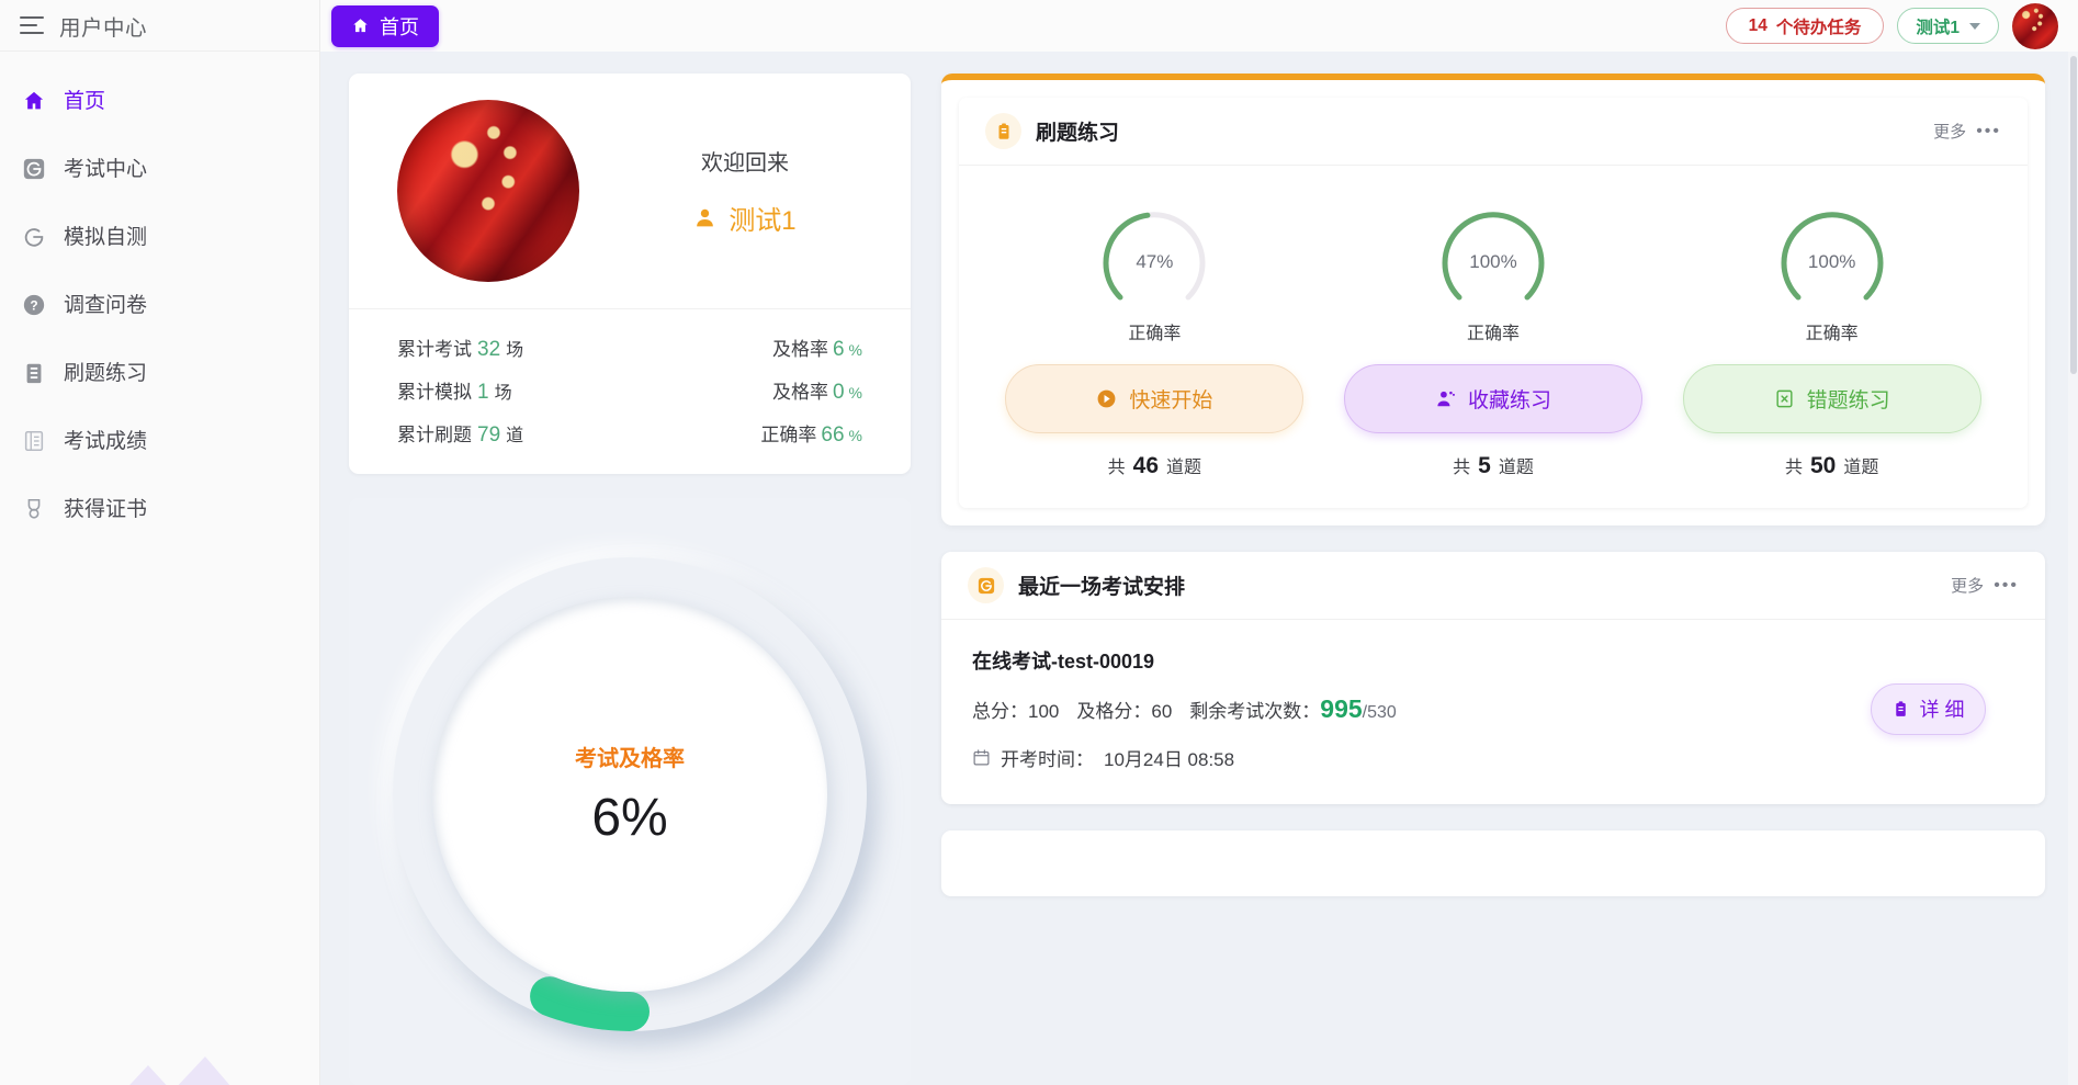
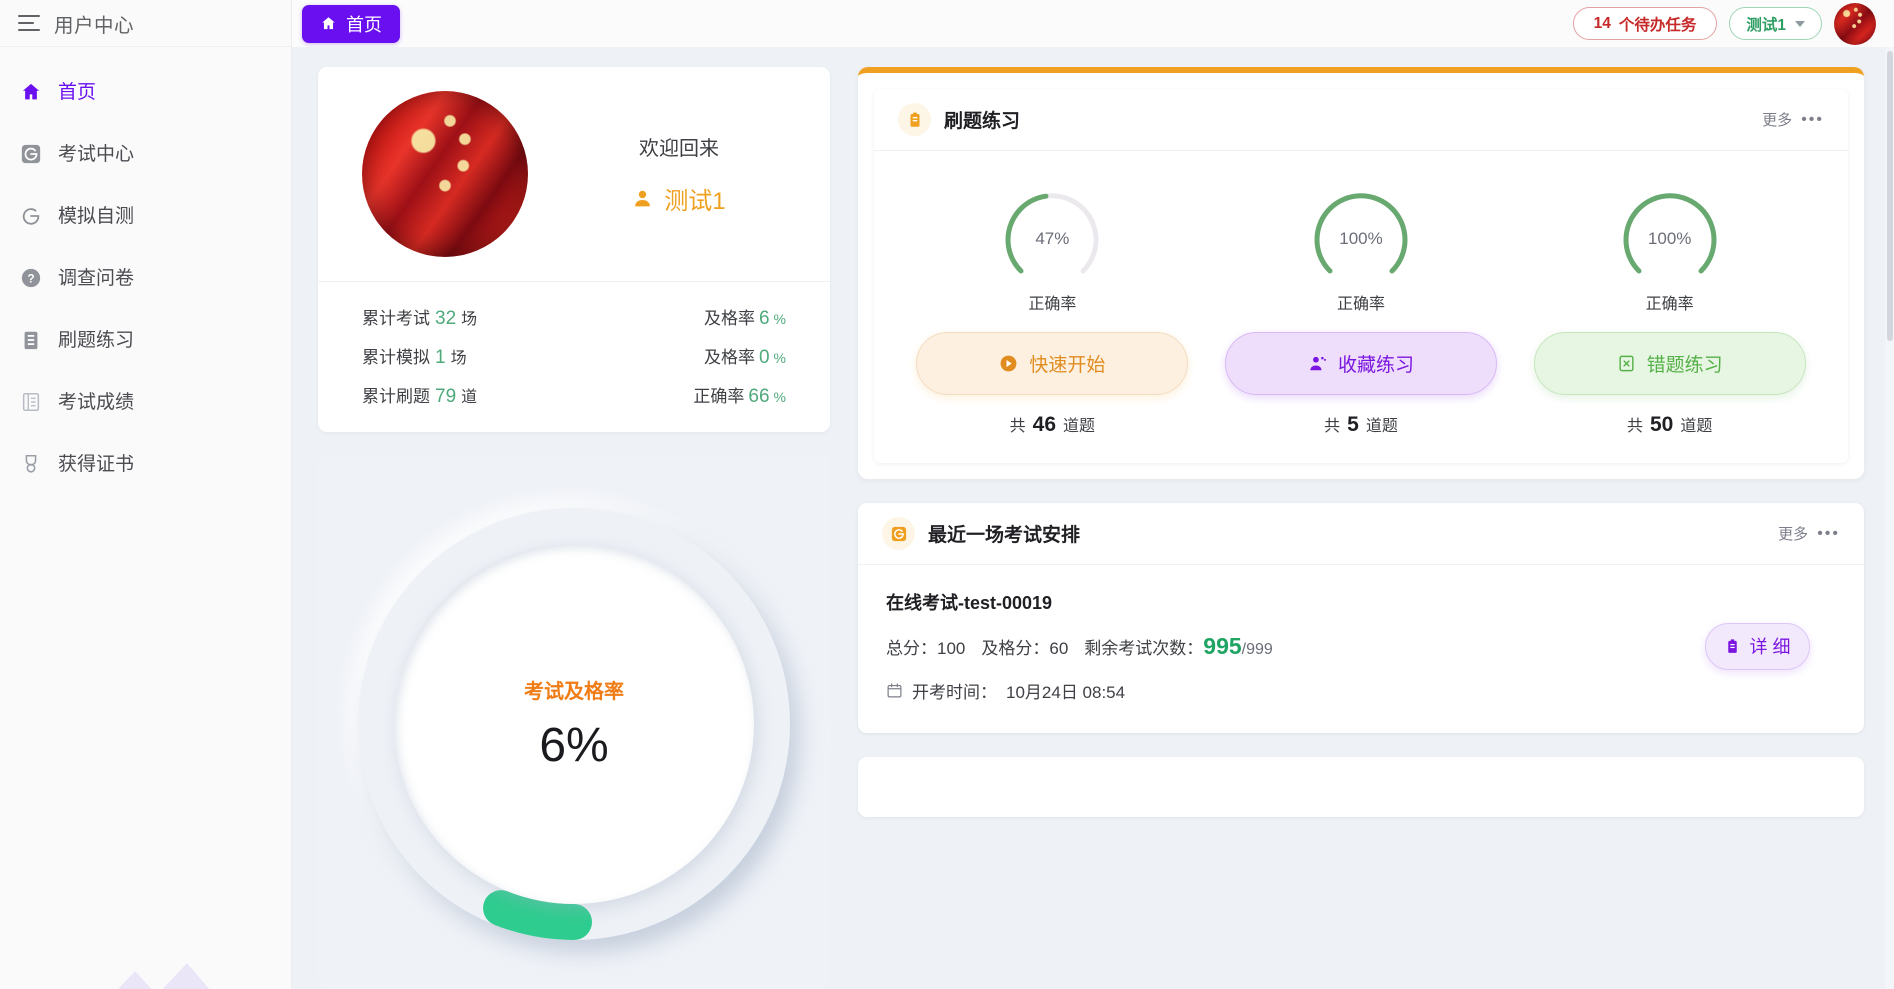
  用户中心
  首页
  考试中心
  模拟自测
  ?
  调查问卷
  刷题练习
  考试成绩
  获得证书
  首页
  14
  个待办任务
  测试1
  欢迎回来
  测试1
  累计考试 32 场
  累计模拟 1 场
  累计刷题 79 道
  及格率 6 %
  及格率 0 %
  正确率 66 %
  考试及格率
  6%
  刷题练习
  更多
  •••
  47%
  正确率
  100%
  正确率
  100%
  正确率
  快速开始
  共
  46
  道题
  收藏练习
  共
  5
  道题
  错题练习
  共
  50
  道题
  最近一场考试安排
  更多
  •••
  在线考试-test-00019
  总分：100
  及格分：60
- 剩余考试次数：995/530
+ 剩余考试次数：995/999
  开考时间：
- 10月24日 08:58
+ 10月24日 08:54
  详 细
